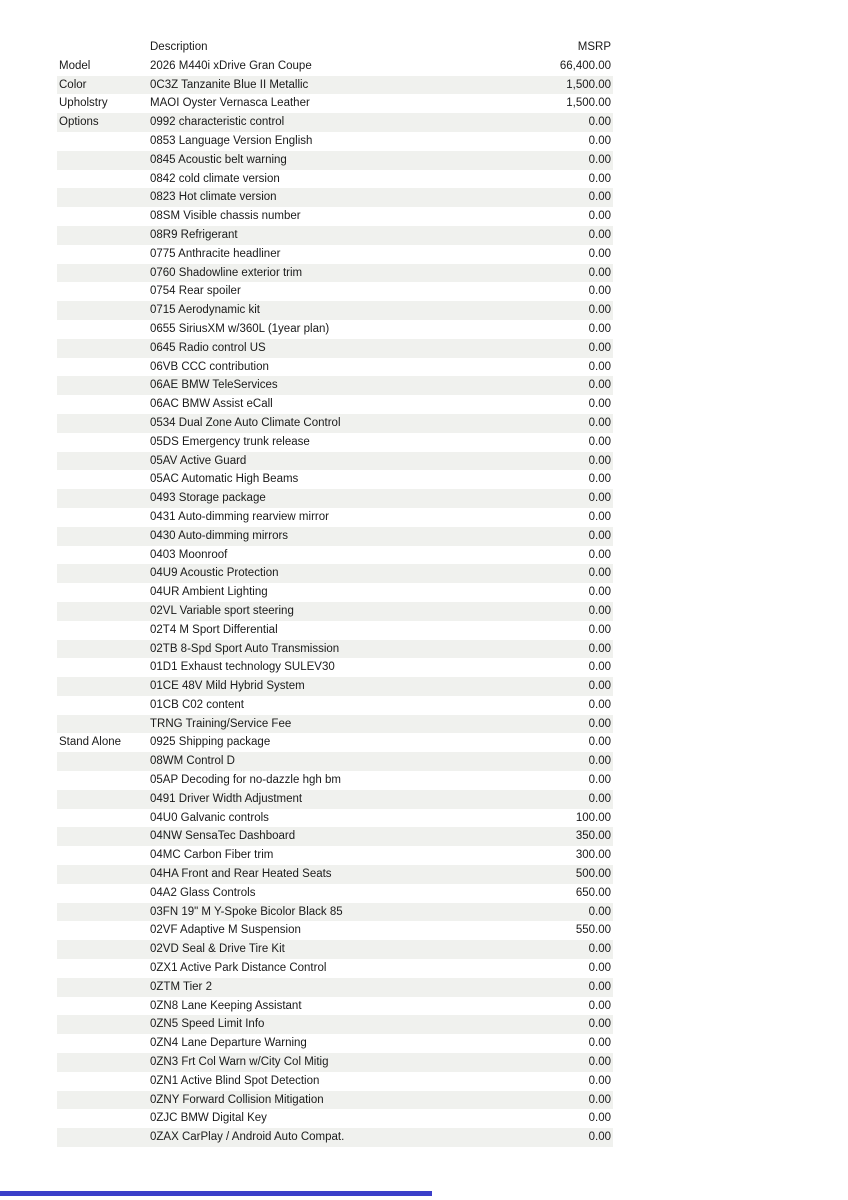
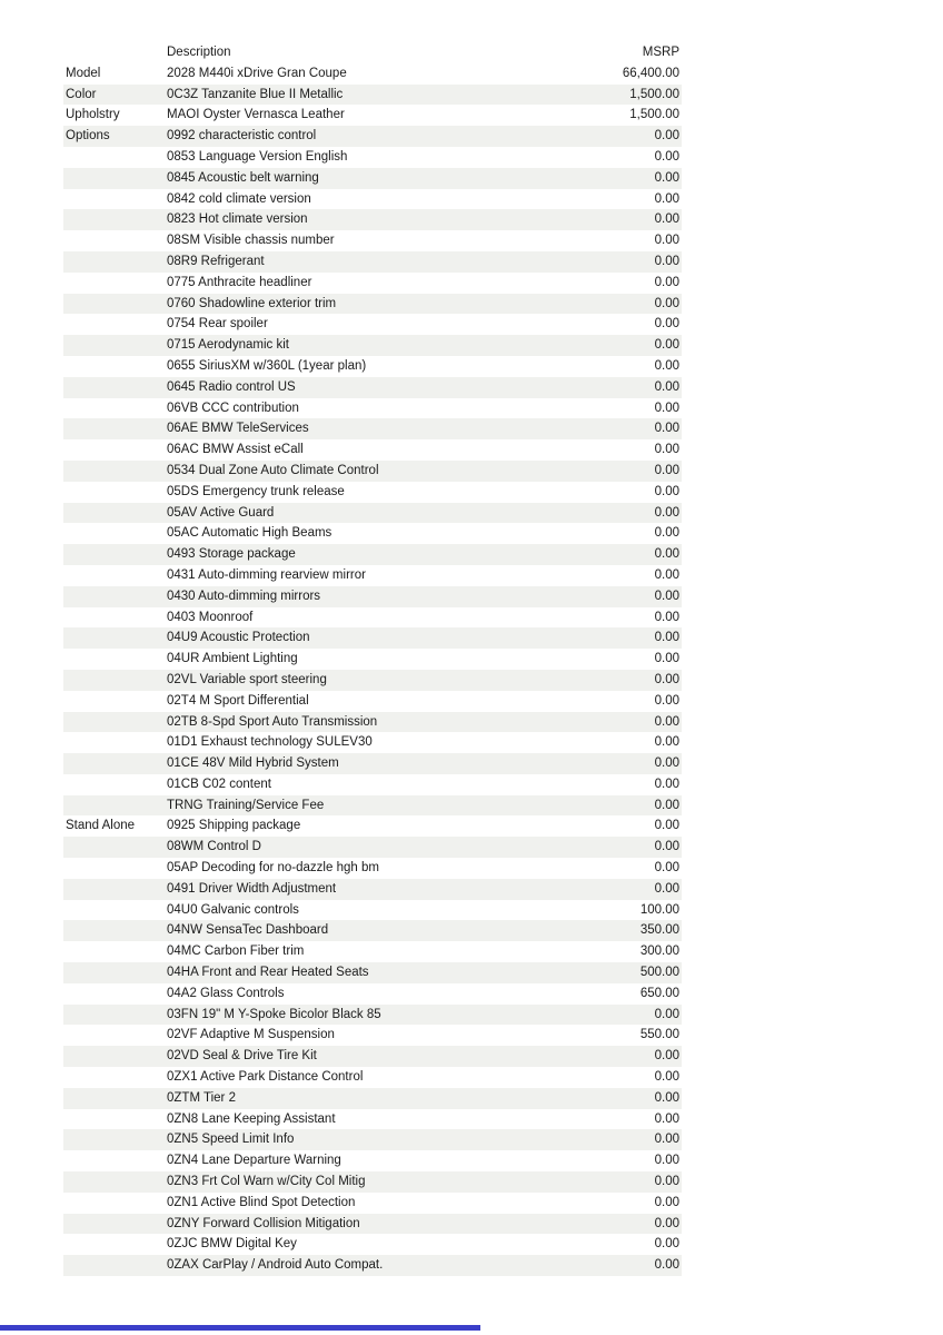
  	Description	MSRP
- Model	2026 M440i xDrive Gran Coupe	66,400.00
+ Model	2028 M440i xDrive Gran Coupe	66,400.00
  Color	0C3Z Tanzanite Blue II Metallic	1,500.00
  Upholstry	MAOI Oyster Vernasca Leather	1,500.00
  Options	0992 characteristic control	0.00
  	0853 Language Version English	0.00
  	0845 Acoustic belt warning	0.00
  	0842 cold climate version	0.00
  	0823 Hot climate version	0.00
  	08SM Visible chassis number	0.00
  	08R9 Refrigerant	0.00
  	0775 Anthracite headliner	0.00
  	0760 Shadowline exterior trim	0.00
  	0754 Rear spoiler	0.00
  	0715 Aerodynamic kit	0.00
  	0655 SiriusXM w/360L (1year plan)	0.00
  	0645 Radio control US	0.00
  	06VB CCC contribution	0.00
  	06AE BMW TeleServices	0.00
  	06AC BMW Assist eCall	0.00
  	0534 Dual Zone Auto Climate Control	0.00
  	05DS Emergency trunk release	0.00
  	05AV Active Guard	0.00
  	05AC Automatic High Beams	0.00
  	0493 Storage package	0.00
  	0431 Auto-dimming rearview mirror	0.00
  	0430 Auto-dimming mirrors	0.00
  	0403 Moonroof	0.00
  	04U9 Acoustic Protection	0.00
  	04UR Ambient Lighting	0.00
  	02VL Variable sport steering	0.00
  	02T4 M Sport Differential	0.00
  	02TB 8-Spd Sport Auto Transmission	0.00
  	01D1 Exhaust technology SULEV30	0.00
  	01CE 48V Mild Hybrid System	0.00
  	01CB C02 content	0.00
  	TRNG Training/Service Fee	0.00
  Stand Alone	0925 Shipping package	0.00
  	08WM Control D	0.00
  	05AP Decoding for no-dazzle hgh bm	0.00
  	0491 Driver Width Adjustment	0.00
  	04U0 Galvanic controls	100.00
  	04NW SensaTec Dashboard	350.00
  	04MC Carbon Fiber trim	300.00
  	04HA Front and Rear Heated Seats	500.00
  	04A2 Glass Controls	650.00
  	03FN 19" M Y-Spoke Bicolor Black 85	0.00
  	02VF Adaptive M Suspension	550.00
  	02VD Seal & Drive Tire Kit	0.00
  	0ZX1 Active Park Distance Control	0.00
  	0ZTM Tier 2	0.00
  	0ZN8 Lane Keeping Assistant	0.00
  	0ZN5 Speed Limit Info	0.00
  	0ZN4 Lane Departure Warning	0.00
  	0ZN3 Frt Col Warn w/City Col Mitig	0.00
  	0ZN1 Active Blind Spot Detection	0.00
  	0ZNY Forward Collision Mitigation	0.00
  	0ZJC BMW Digital Key	0.00
  	0ZAX CarPlay / Android Auto Compat.	0.00
